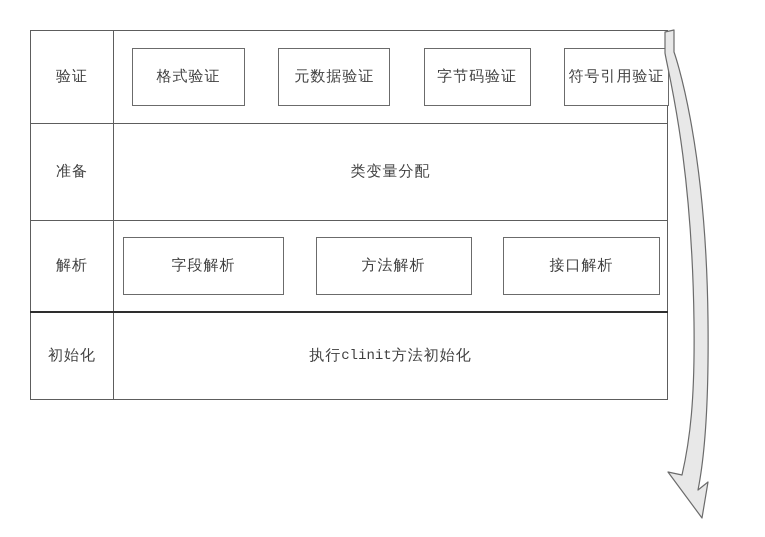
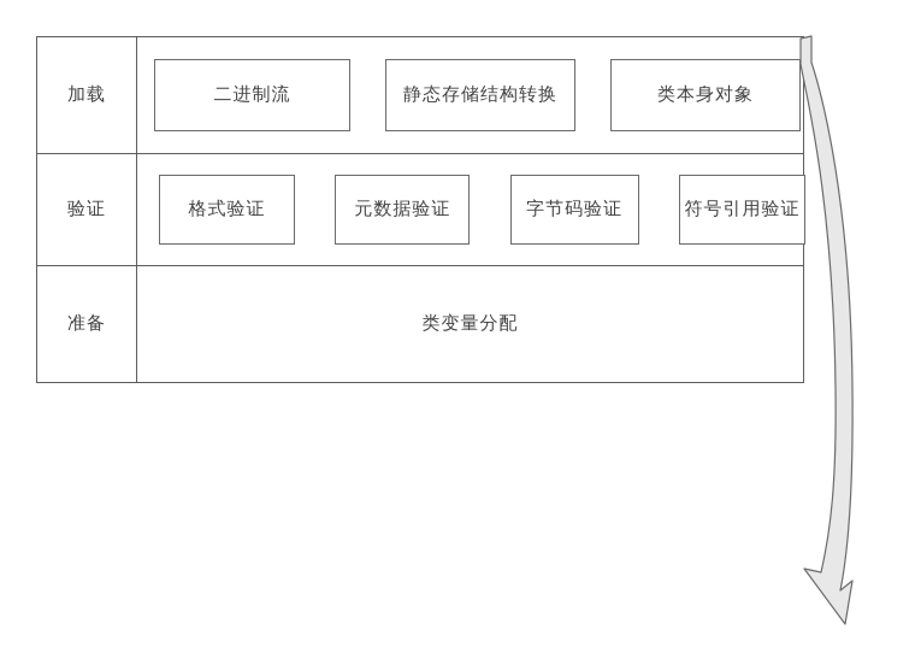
+ 加载	二进制流 静态存储结构转换 类本身对象
  验证	格式验证 元数据验证 字节码验证 符号引用验证
  准备	类变量分配
- 解析	字段解析 方法解析 接口解析
- 初始化	执行clinit方法初始化
